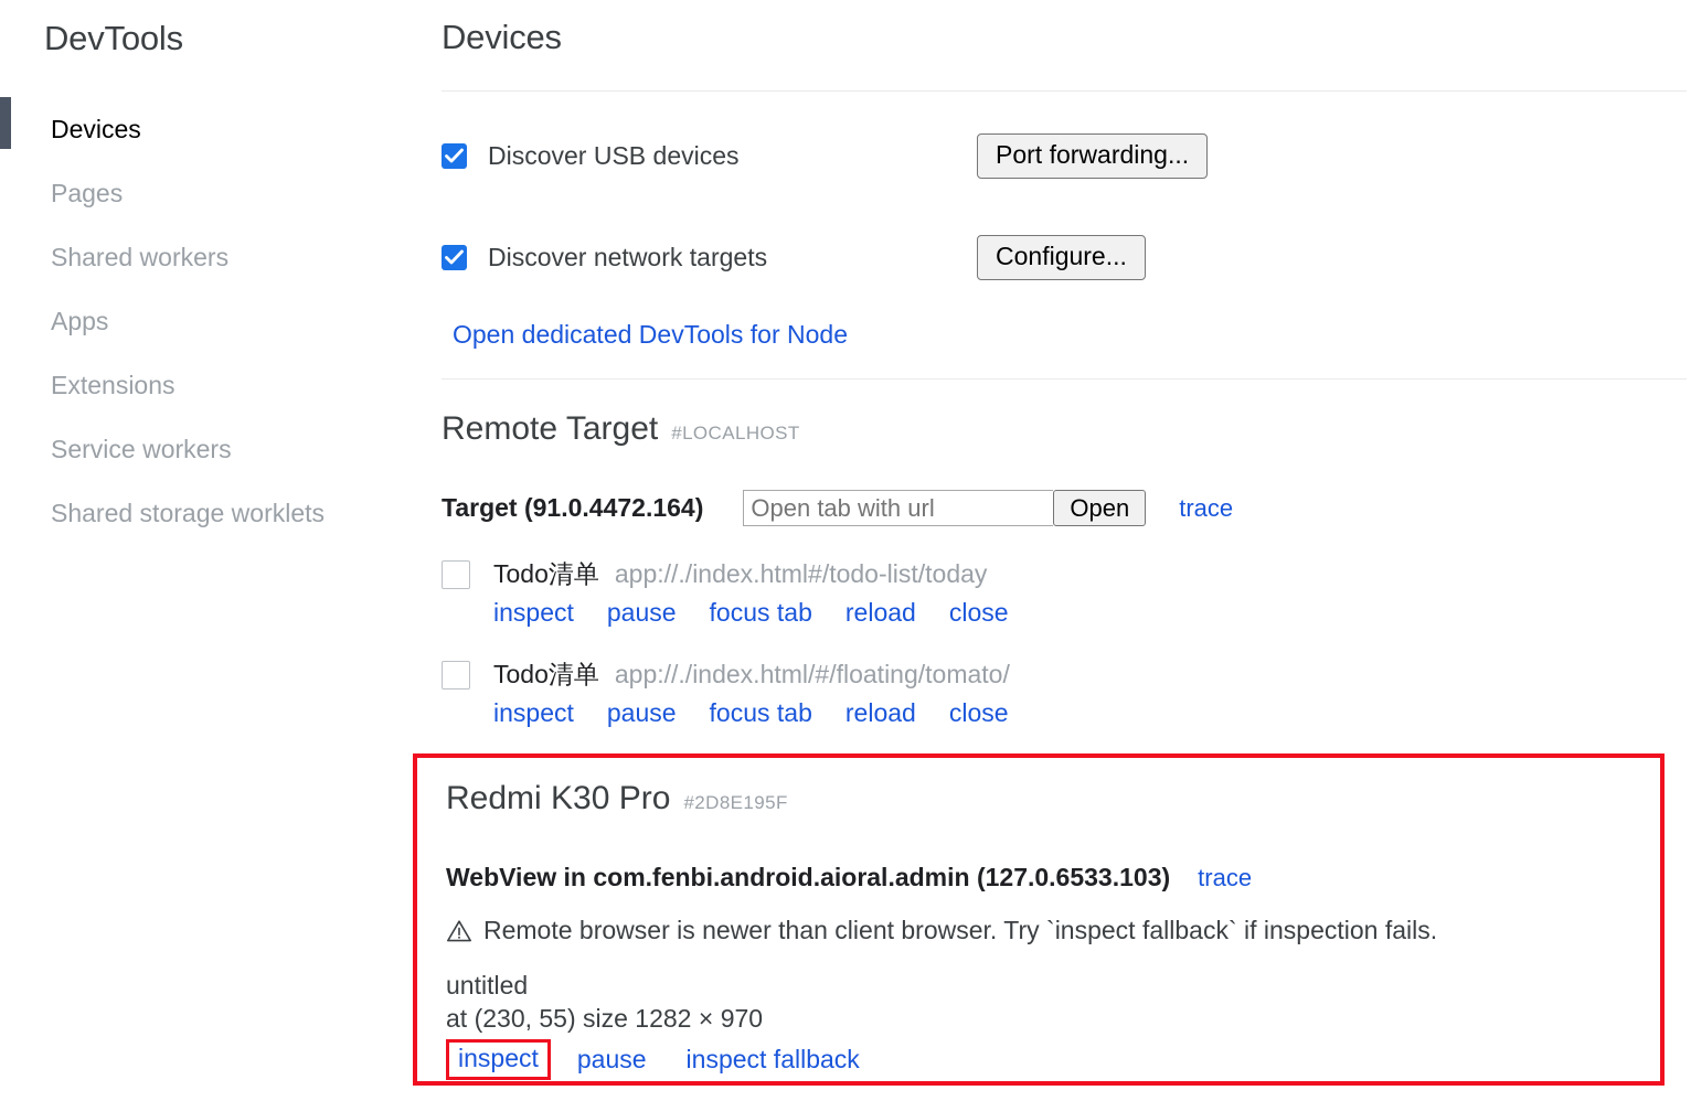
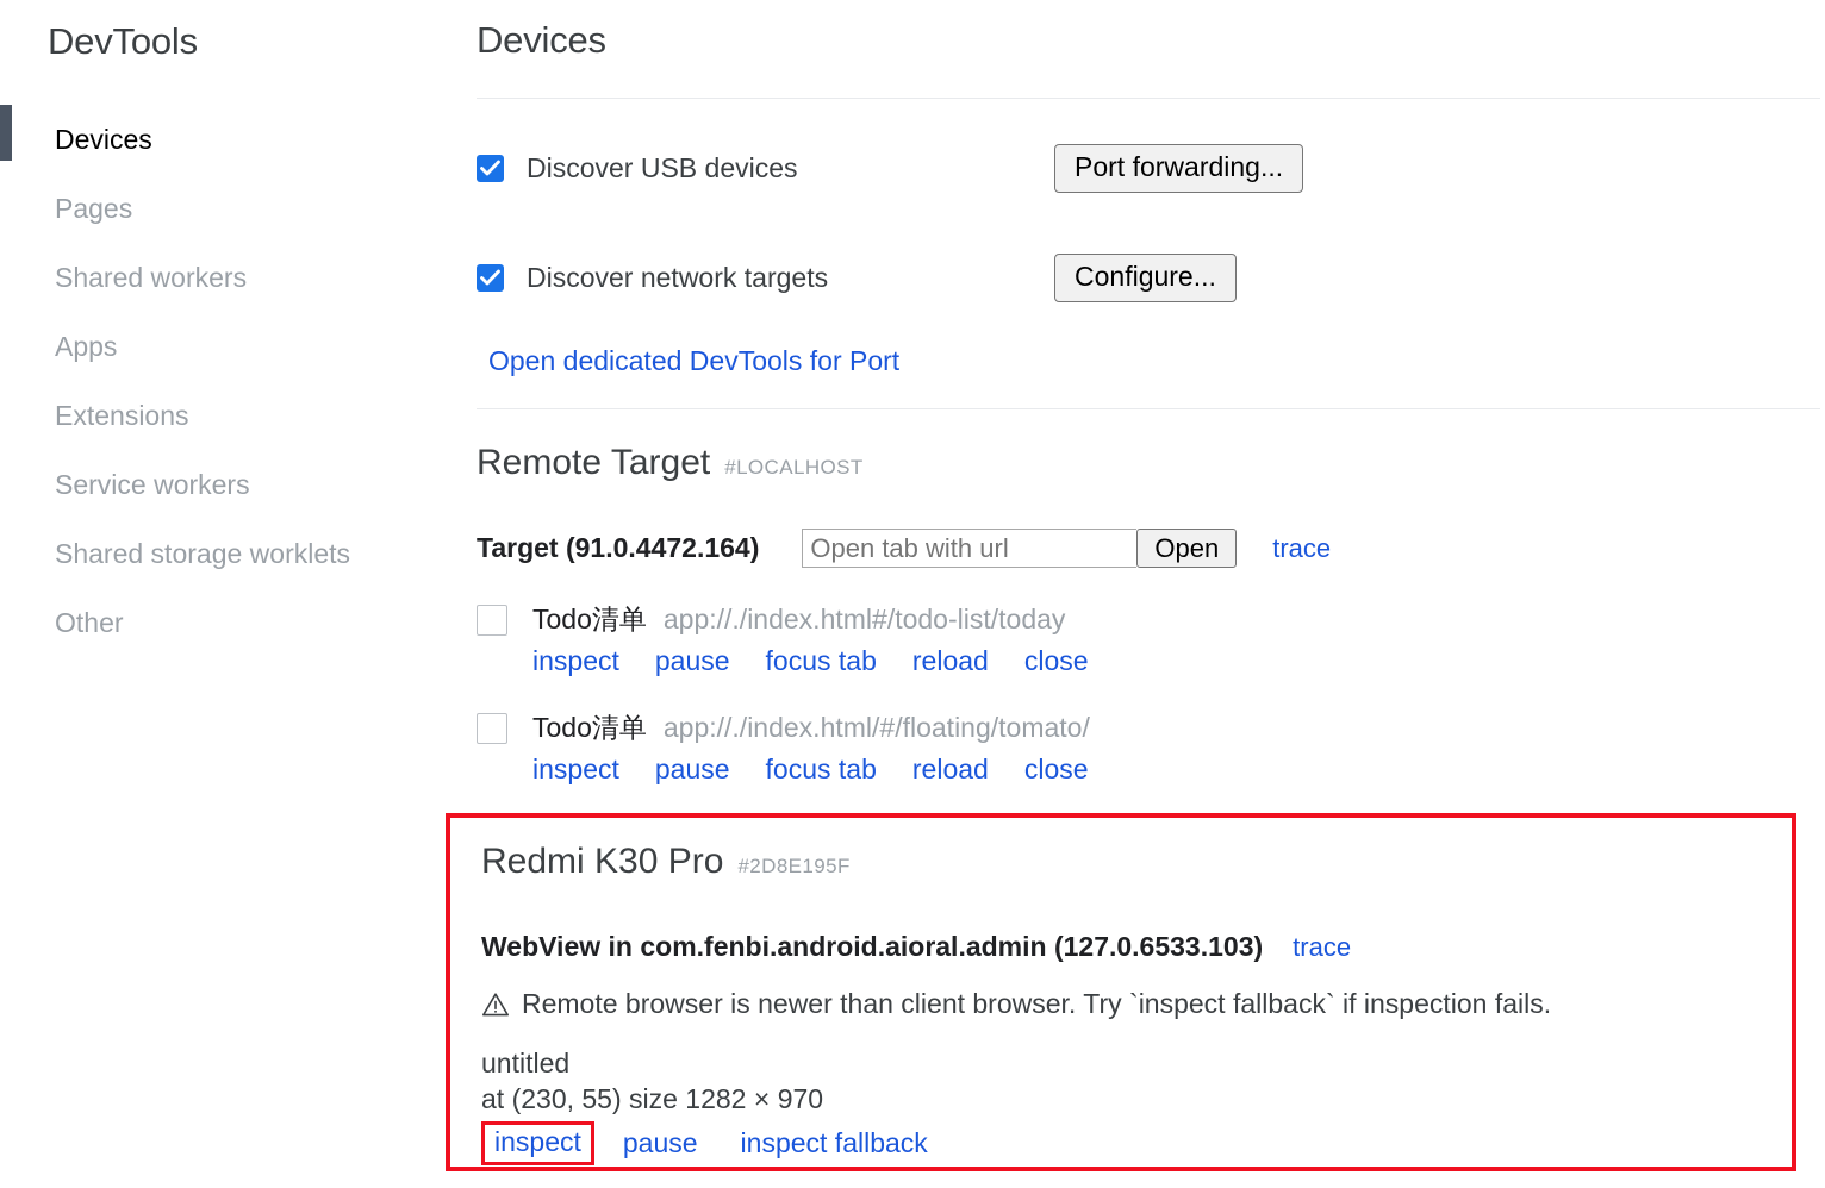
  DevTools
  Devices
  Pages
  Shared workers
  Apps
  Extensions
  Service workers
  Shared storage worklets
+ Other
  Devices
  Discover USB devices
  Port forwarding...
  Discover network targets
  Configure...
- Open dedicated DevTools for Node
+ Open dedicated DevTools for Port
  Remote Target
  #LOCALHOST
  Target (91.0.4472.164)
  Open tab with url
  Open
  trace
  Todo清单
  app://./index.html#/todo-list/today
  inspect
  pause
  focus tab
  reload
  close
  Todo清单
  app://./index.html/#/floating/tomato/
  inspect
  pause
  focus tab
  reload
  close
  Redmi K30 Pro
  #2D8E195F
  WebView in com.fenbi.android.aioral.admin (127.0.6533.103)
  trace
  Remote browser is newer than client browser. Try `inspect fallback` if inspection fails.
  untitled
  at (230, 55) size 1282 × 970
  inspect
  pause
  inspect fallback
